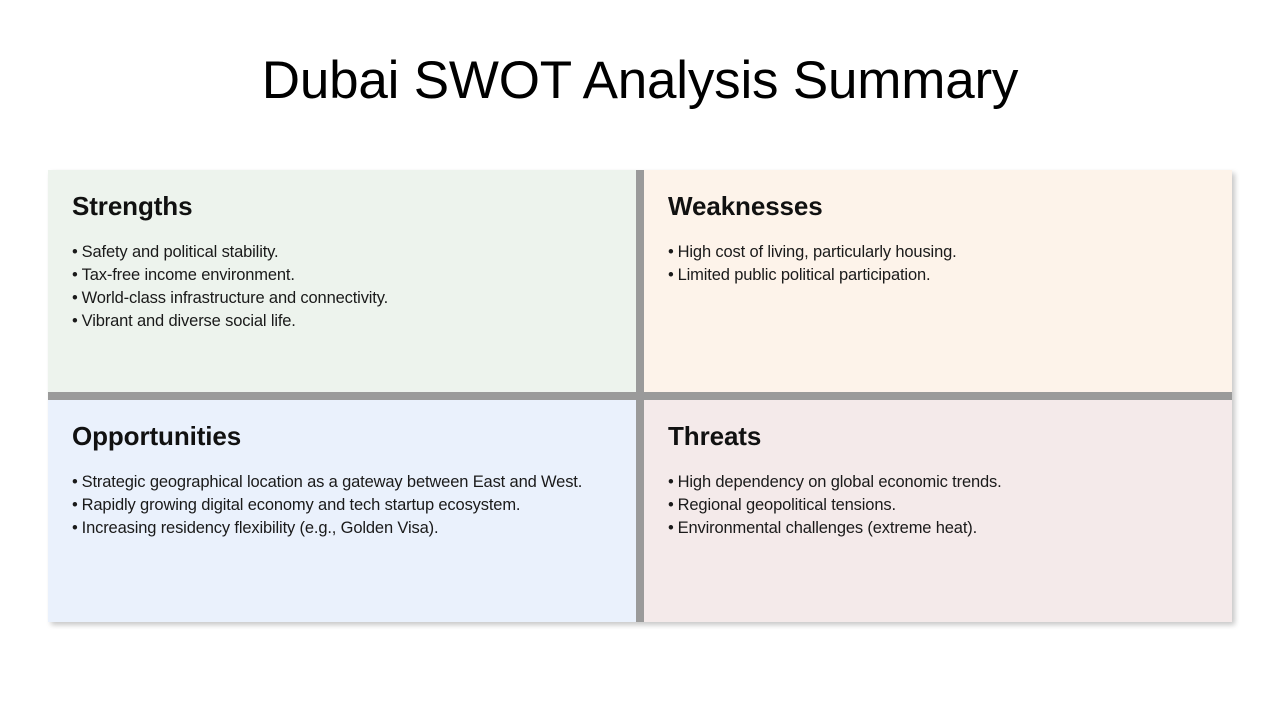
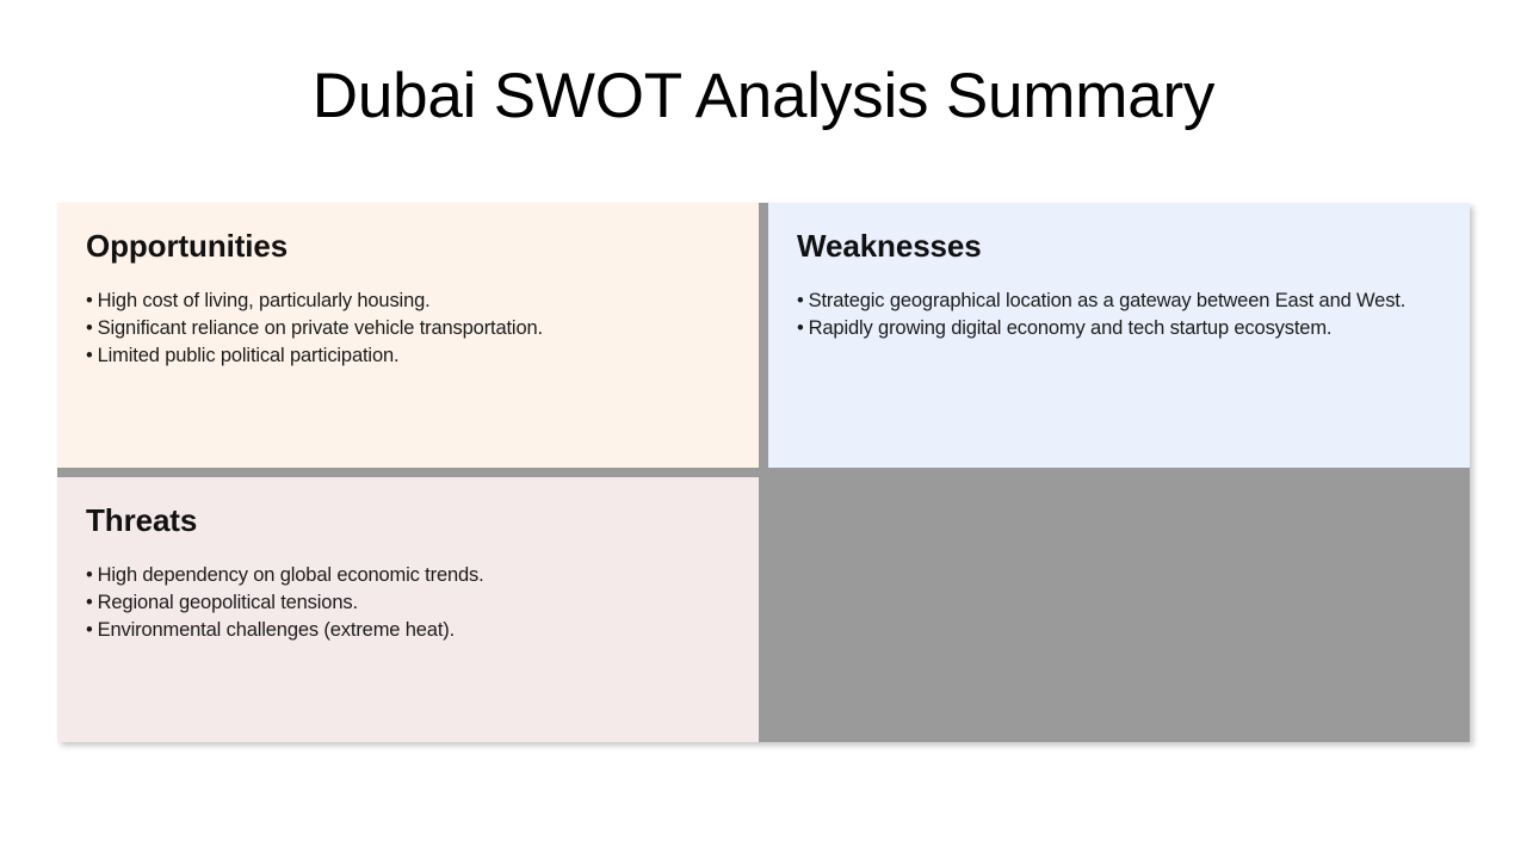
  Dubai SWOT Analysis Summary
- Strengths
- • Safety and political stability.
- • Tax-free income environment.
- • World-class infrastructure and connectivity.
- • Vibrant and diverse social life.
- Weaknesses
+ Opportunities
  • High cost of living, particularly housing.
+ • Significant reliance on private vehicle transportation.
  • Limited public political participation.
- Opportunities
+ Weaknesses
  • Strategic geographical location as a gateway between East and West.
  • Rapidly growing digital economy and tech startup ecosystem.
- • Increasing residency flexibility (e.g., Golden Visa).
  Threats
  • High dependency on global economic trends.
  • Regional geopolitical tensions.
  • Environmental challenges (extreme heat).
